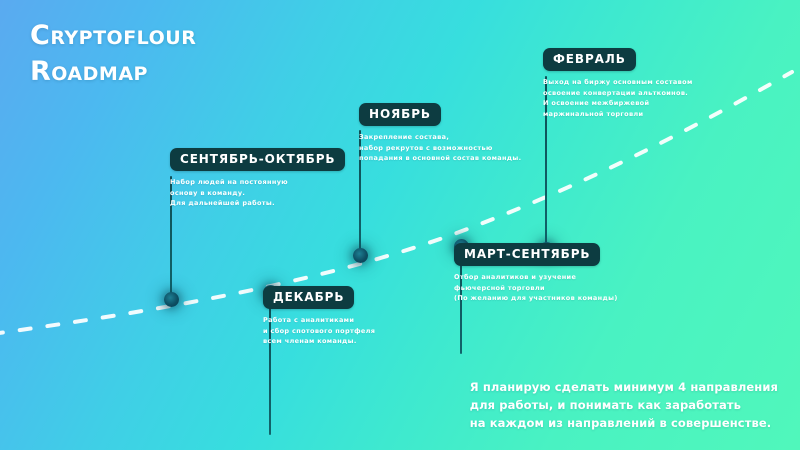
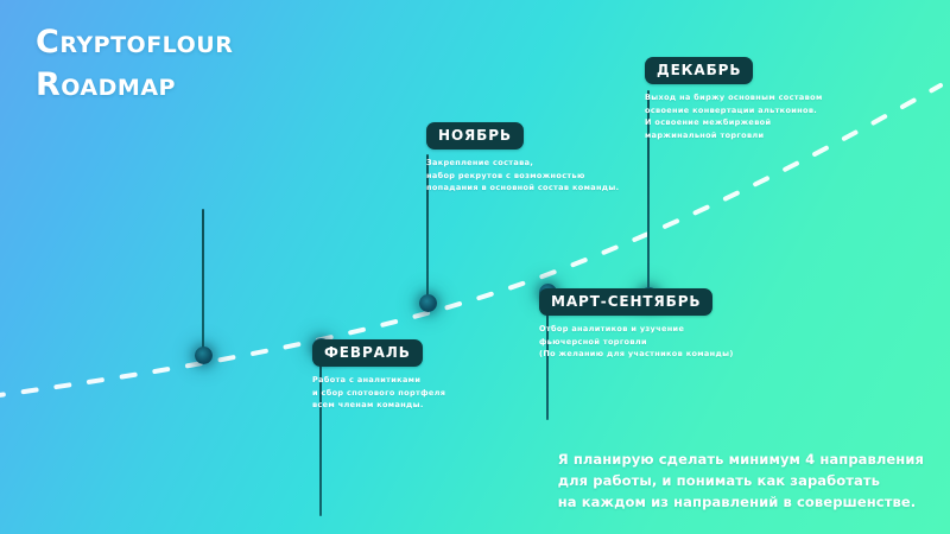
  Cryptoflour
  Roadmap
- СЕНТЯБРЬ-ОКТЯБРЬ
- Набор людей на постоянную
- основу в команду.
- Для дальнейшей работы.
  НОЯБРЬ
  Закрепление состава,
  набор рекрутов с возможностью
  попадания в основной состав команды.
- ФЕВРАЛЬ
+ ДЕКАБРЬ
  Выход на биржу основным составом
  освоение конвертации альткоинов.
  И освоение межбиржевой
  маржинальной торговли
- ДЕКАБРЬ
+ ФЕВРАЛЬ
  Работа с аналитиками
  и сбор спотового портфеля
  всем членам команды.
  МАРТ-СЕНТЯБРЬ
  Отбор аналитиков и узучение
  фьючерсной торговли
  (По желанию для участников команды)
  Я планирую сделать минимум 4 направления
  для работы, и понимать как заработать
  на каждом из направлений в совершенстве.
